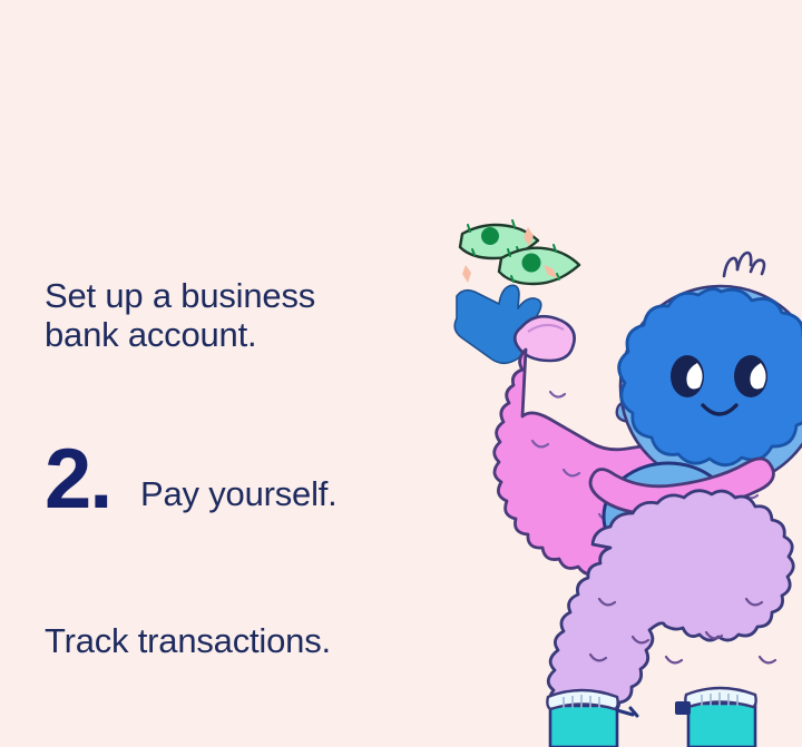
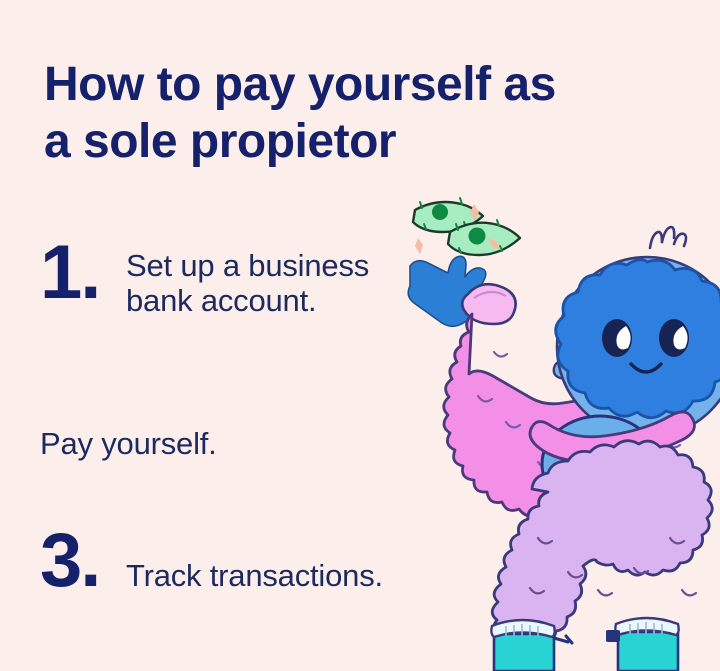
+ How to pay yourself as
+ a sole propietor
+ 1.
  Set up a business
  bank account.
- 2.
  Pay yourself.
+ 3.
  Track transactions.
